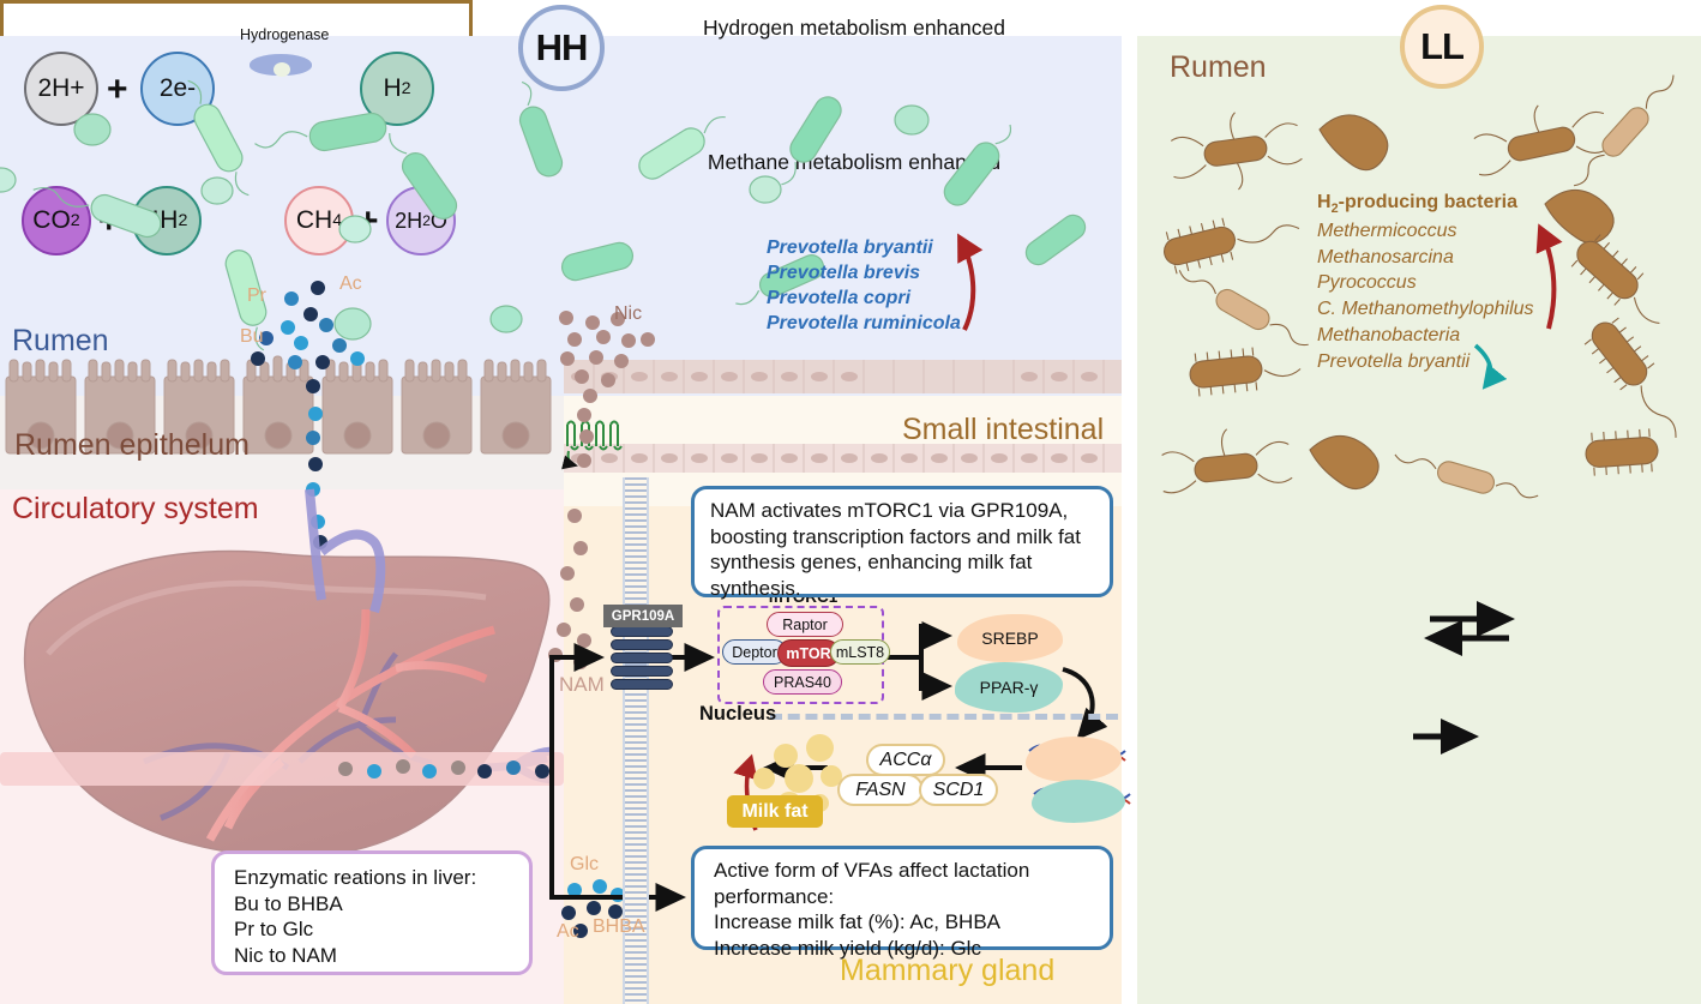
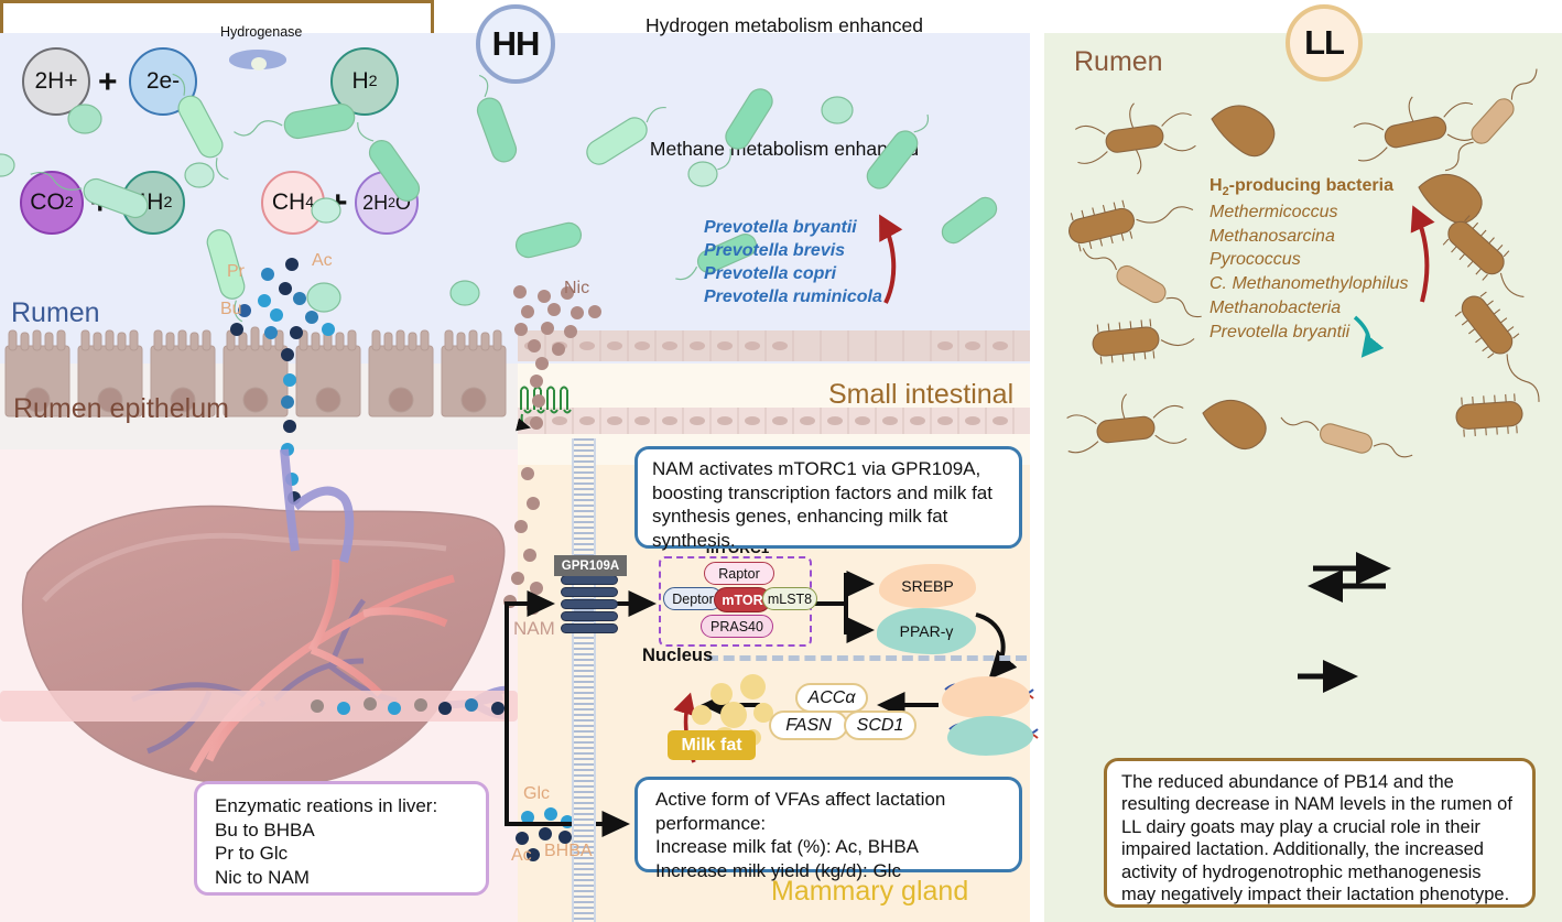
  HH
  LL
  Rumen
  Rumen epithelum
- Circulatory system
  Small intestinal
  Mammary gland
  Rumen
  Pr
  Ac
  Bu
  Nic
  NAM
  Glc
  Ac
  BHBA
  Prevotella bryantii
  Prevotella brevis
  Prevotella copri
  Prevotella ruminicola
  H2-producing bacteria
  Methermicoccus
  Methanosarcina
  Pyrococcus
  C. Methanomethylophilus
  Methanobacteria
  Prevotella bryantii
  GPR109A
  Raptor
  Deptor
  mTOR
  mLST8
  PRAS40
  SREBP
  PPAR-γ
  Nucleus
  ACCα
  FASN
  SCD1
  Milk fat
  NAM activates mTORC1 via GPR109A, boosting transcription factors and milk fat synthesis genes, enhancing milk fat synthesis.
  Active form of VFAs affect lactation
  performance:
  Increase milk fat (%): Ac, BHBA
  Increase milk yield (kg/d): Glc
  Enzymatic reations in liver:
  Bu to BHBA
  Pr to Glc
  Nic to NAM
+ The reduced abundance of PB14 and the resulting decrease in NAM levels in the rumen of LL dairy goats may play a crucial role in their impaired lactation. Additionally, the increased activity of hydrogenotrophic methanogenesis may negatively impact their lactation phenotype.
  Hydrogen metabolism enhanced
  Methaneetabolism enhan
  Hydrogenase
  2H+
  2e-
  H
  2
  CO
  2
  2
  CH
  4
  2H
  2
  O
  +
